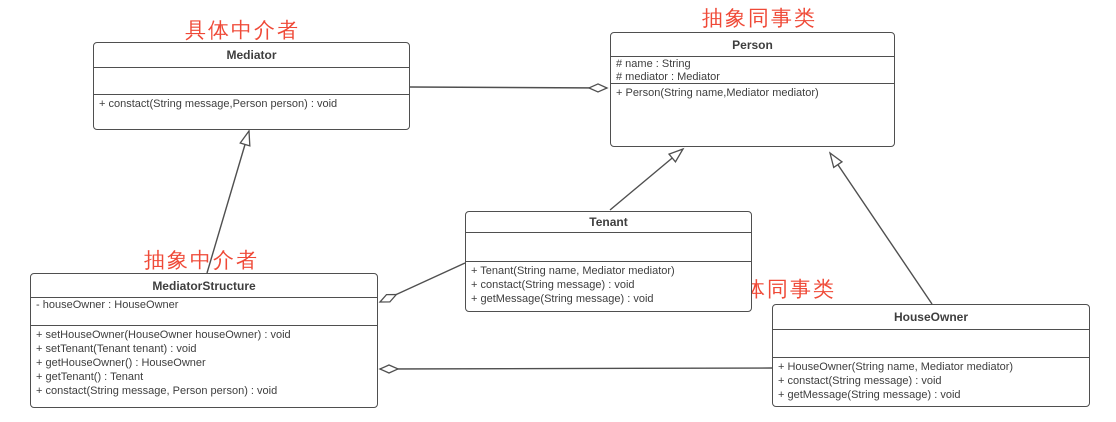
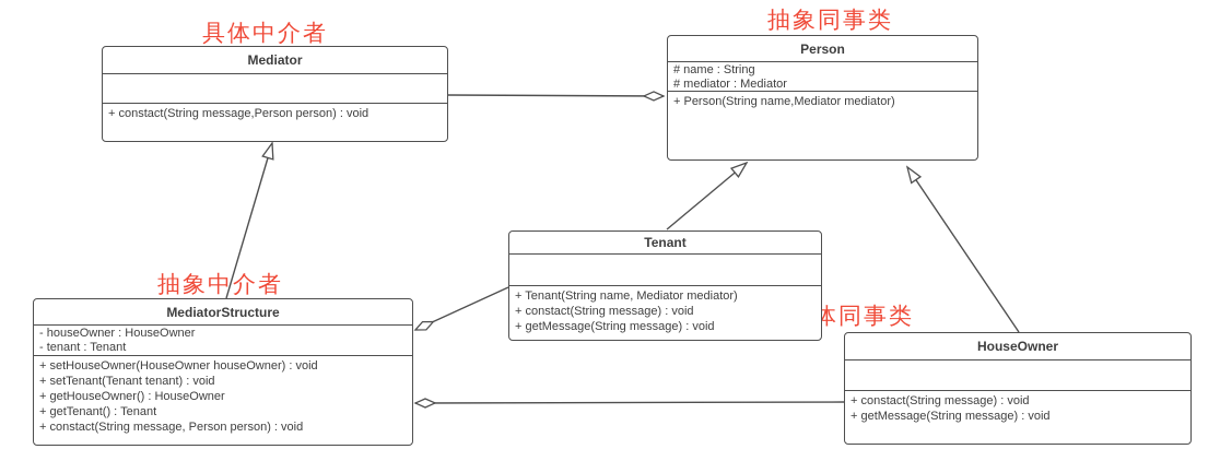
  具体中介者
  抽象同事类
  抽象中介者
  体同事类
  Mediator
  + constact(String message,Person person) : void
  Person
  # name : String
  # mediator : Mediator
  + Person(String name,Mediator mediator)
  Tenant
  + Tenant(String name, Mediator mediator)
  + constact(String message) : void
  + getMessage(String message) : void
  MediatorStructure
  - houseOwner : HouseOwner
+ - tenant : Tenant
  + setHouseOwner(HouseOwner houseOwner) : void
  + setTenant(Tenant tenant) : void
  + getHouseOwner() : HouseOwner
  + getTenant() : Tenant
  + constact(String message, Person person) : void
  HouseOwner
- + HouseOwner(String name, Mediator mediator)
  + constact(String message) : void
  + getMessage(String message) : void
